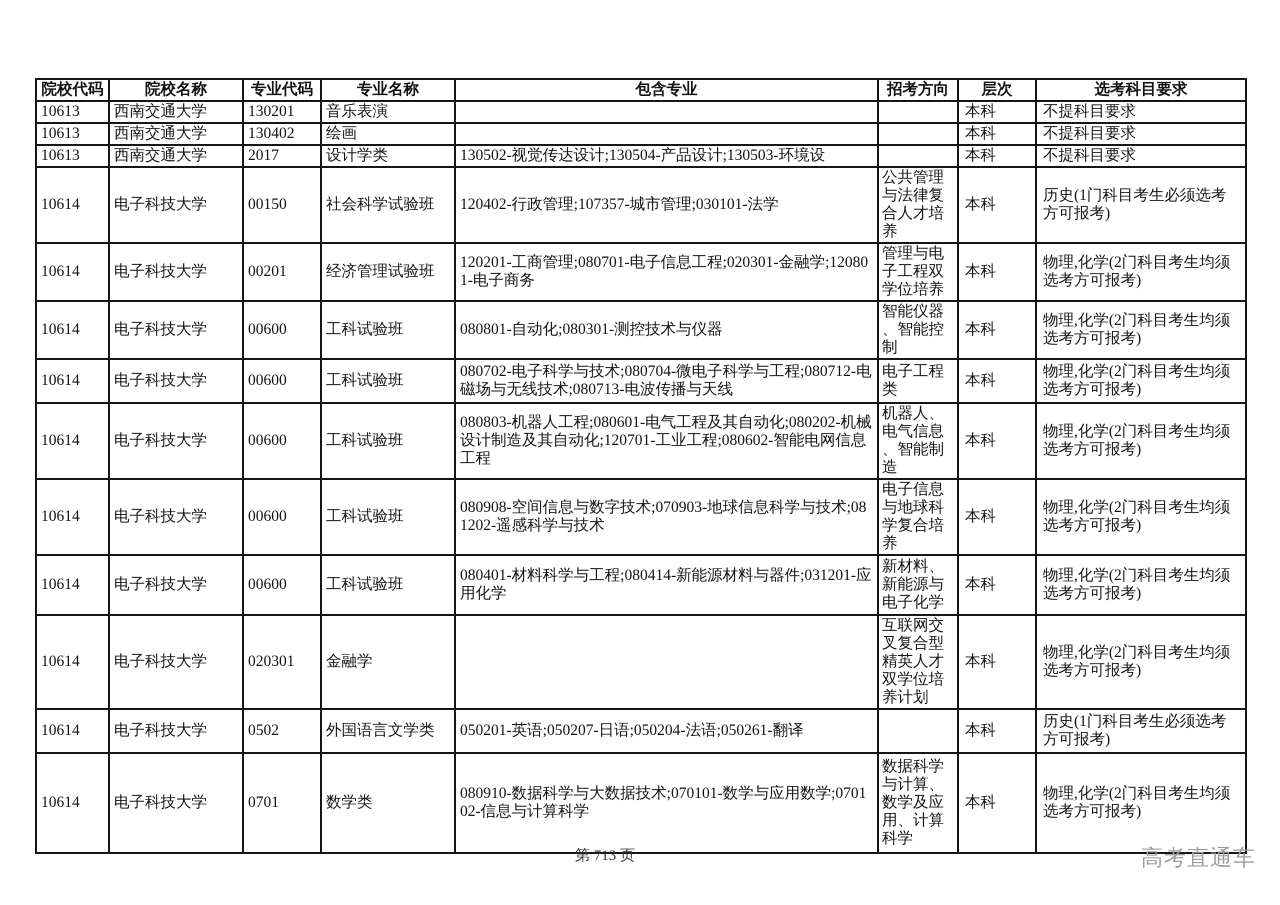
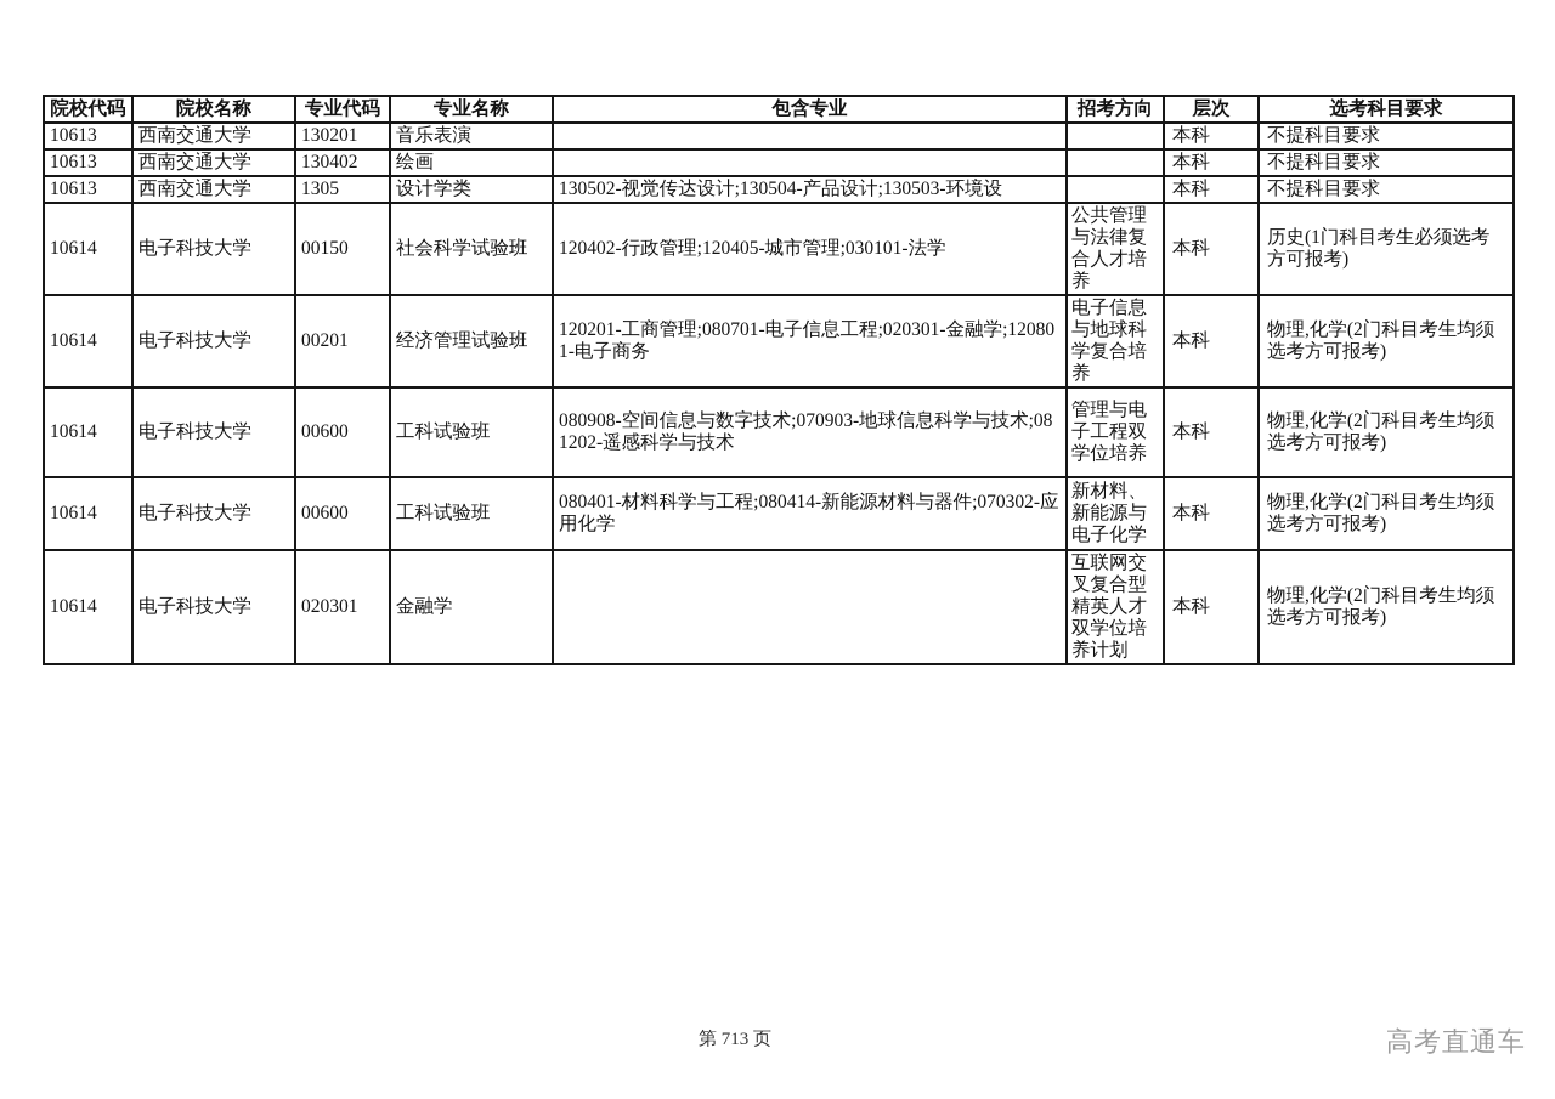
  院校代码	院校名称	专业代码	专业名称	包含专业	招考方向	层次	选考科目要求
  10613	西南交通大学	130201	音乐表演			本科	不提科目要求
  10613	西南交通大学	130402	绘画			本科	不提科目要求
- 10613	西南交通大学	2017	设计学类	130502-视觉传达设计;130504-产品设计;130503-环境设		本科	不提科目要求
+ 10613	西南交通大学	1305	设计学类	130502-视觉传达设计;130504-产品设计;130503-环境设		本科	不提科目要求
- 10614	电子科技大学	00150	社会科学试验班	120402-行政管理;107357-城市管理;030101-法学	公共管理与法律复合人才培养	本科	历史(1门科目考生必须选考方可报考)
+ 10614	电子科技大学	00150	社会科学试验班	120402-行政管理;120405-城市管理;030101-法学	公共管理与法律复合人才培养	本科	历史(1门科目考生必须选考方可报考)
- 10614	电子科技大学	00201	经济管理试验班	120201-工商管理;080701-电子信息工程;020301-金融学;120801-电子商务	管理与电子工程双学位培养	本科	物理,化学(2门科目考生均须选考方可报考)
+ 10614	电子科技大学	00201	经济管理试验班	120201-工商管理;080701-电子信息工程;020301-金融学;120801-电子商务	电子信息与地球科学复合培养	本科	物理,化学(2门科目考生均须选考方可报考)
- 10614	电子科技大学	00600	工科试验班	080801-自动化;080301-测控技术与仪器	智能仪器、智能控制	本科	物理,化学(2门科目考生均须选考方可报考)
- 10614	电子科技大学	00600	工科试验班	080702-电子科学与技术;080704-微电子科学与工程;080712-电磁场与无线技术;080713-电波传播与天线	电子工程类	本科	物理,化学(2门科目考生均须选考方可报考)
- 10614	电子科技大学	00600	工科试验班	080803-机器人工程;080601-电气工程及其自动化;080202-机械设计制造及其自动化;120701-工业工程;080602-智能电网信息工程	机器人、电气信息、智能制造	本科	物理,化学(2门科目考生均须选考方可报考)
- 10614	电子科技大学	00600	工科试验班	080908-空间信息与数字技术;070903-地球信息科学与技术;081202-遥感科学与技术	电子信息与地球科学复合培养	本科	物理,化学(2门科目考生均须选考方可报考)
+ 10614	电子科技大学	00600	工科试验班	080908-空间信息与数字技术;070903-地球信息科学与技术;081202-遥感科学与技术	管理与电子工程双学位培养	本科	物理,化学(2门科目考生均须选考方可报考)
- 10614	电子科技大学	00600	工科试验班	080401-材料科学与工程;080414-新能源材料与器件;031201-应用化学	新材料、新能源与电子化学	本科	物理,化学(2门科目考生均须选考方可报考)
+ 10614	电子科技大学	00600	工科试验班	080401-材料科学与工程;080414-新能源材料与器件;070302-应用化学	新材料、新能源与电子化学	本科	物理,化学(2门科目考生均须选考方可报考)
  10614	电子科技大学	020301	金融学		互联网交叉复合型精英人才双学位培养计划	本科	物理,化学(2门科目考生均须选考方可报考)
- 10614	电子科技大学	0502	外国语言文学类	050201-英语;050207-日语;050204-法语;050261-翻译		本科	历史(1门科目考生必须选考方可报考)
- 10614	电子科技大学	0701	数学类	080910-数据科学与大数据技术;070101-数学与应用数学;070102-信息与计算科学	数据科学与计算、数学及应用、计算科学	本科	物理,化学(2门科目考生均须选考方可报考)
  第 713 页
  高考直通车
